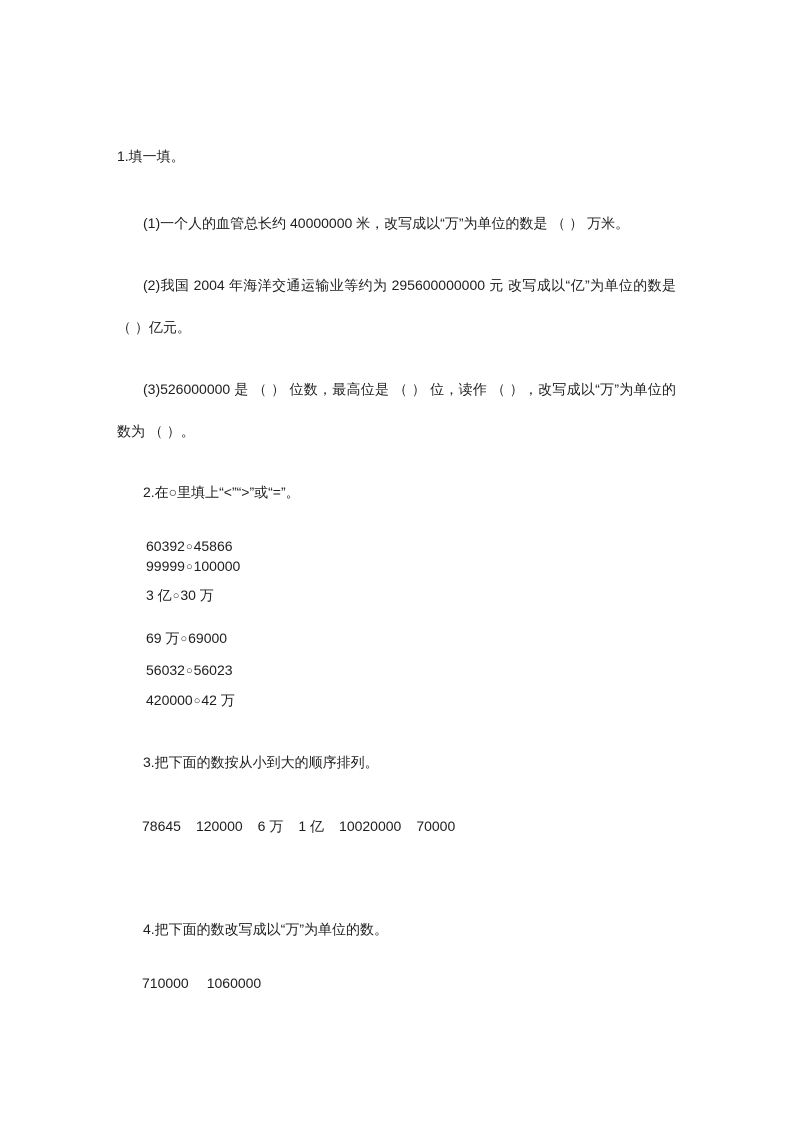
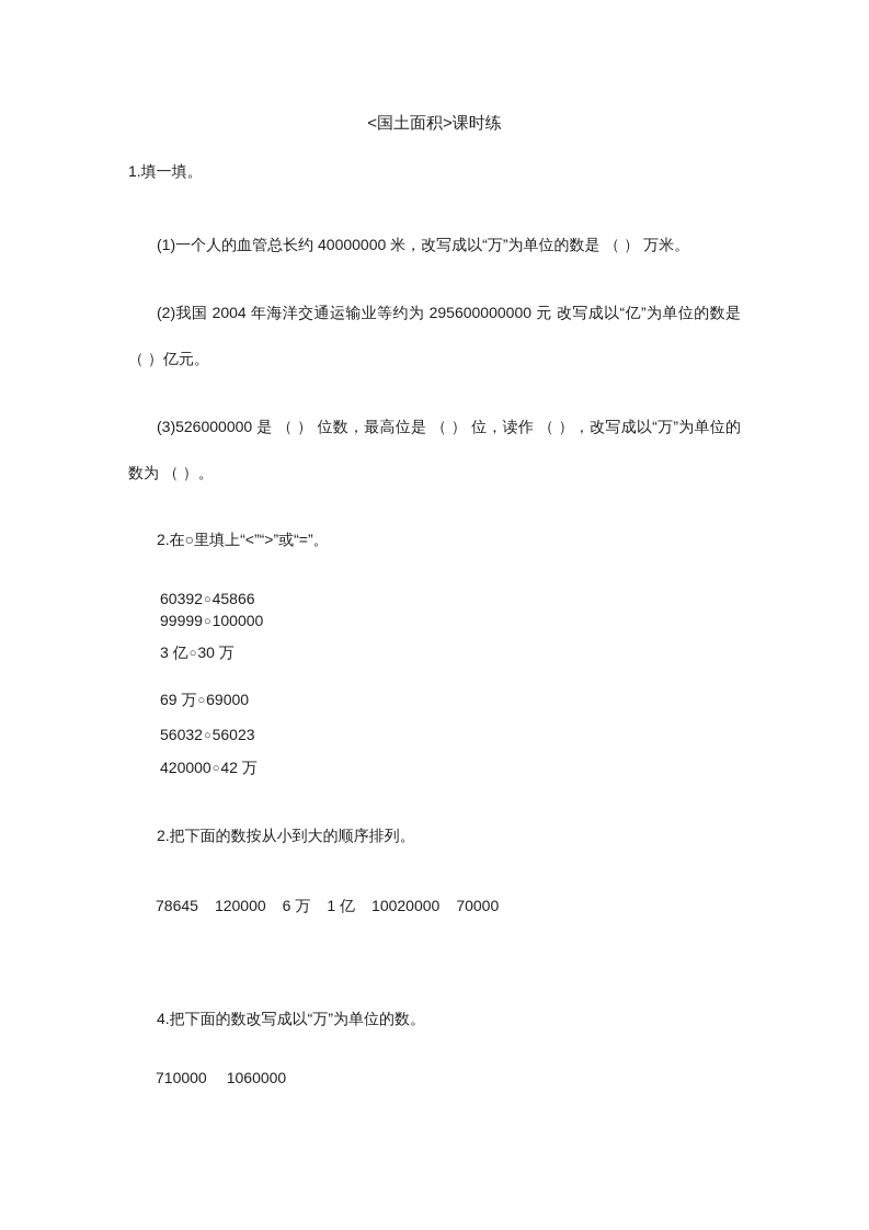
+ <国土面积>课时练
  1.填一填。
  (1)一个人的血管总长约 40000000 米，改写成以“万”为单位的数是 （ ） 万米。
  (2)我国 2004 年海洋交通运输业等约为 295600000000 元 改写成以“亿”为单位的数是（ ）亿元。
  (3)526000000 是 （ ） 位数，最高位是 （ ） 位，读作 （ ），改写成以“万”为单位的数为 （ ）。
  2.在○里填上“<”“>”或“=”。
  60392○45866
  99999○100000
  3 亿○30 万
  69 万○69000
  56032○56023
  420000○42 万
- 3.把下面的数按从小到大的顺序排列。
+ 2.把下面的数按从小到大的顺序排列。
  78645
  120000
  6 万
  1 亿
  10020000
  70000
  4.把下面的数改写成以“万”为单位的数。
  710000
  1060000
